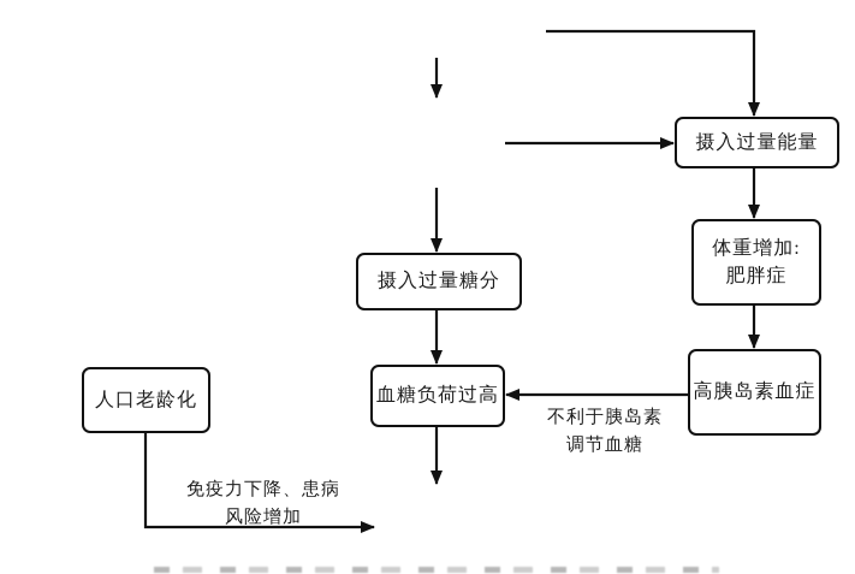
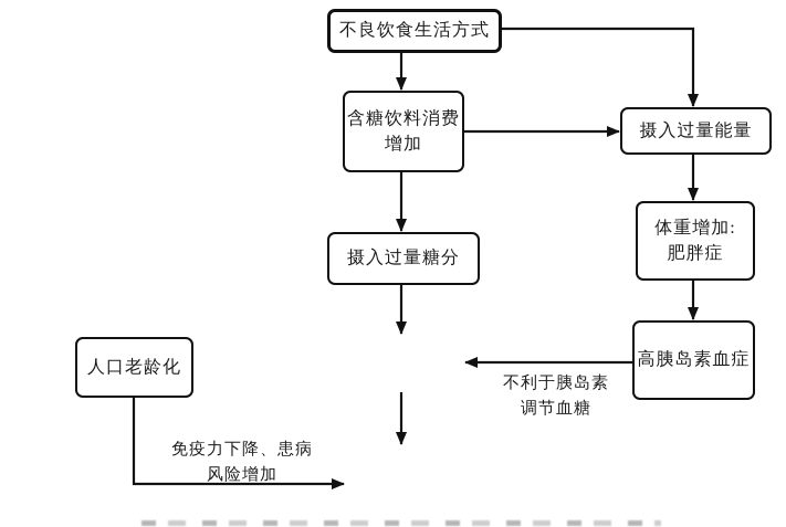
+ 不良饮食生活方式
+ 含糖饮料消费
+ 增加
  摄入过量能量
  体重增加:
  肥胖症
  高胰岛素血症
  摄入过量糖分
- 血糖负荷过高
  人口老龄化
  不利于胰岛素
  调节血糖
  免疫力下降、患病
  风险增加
